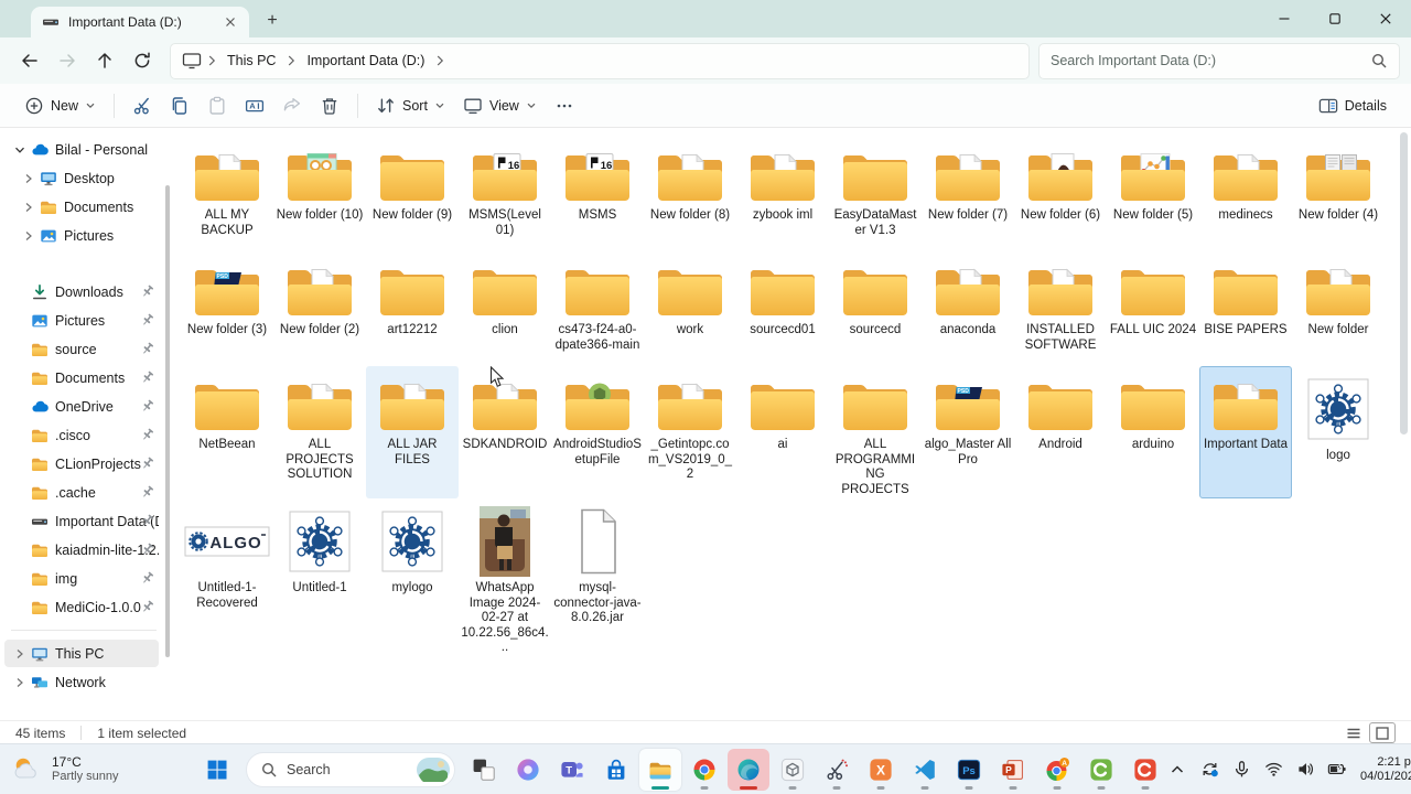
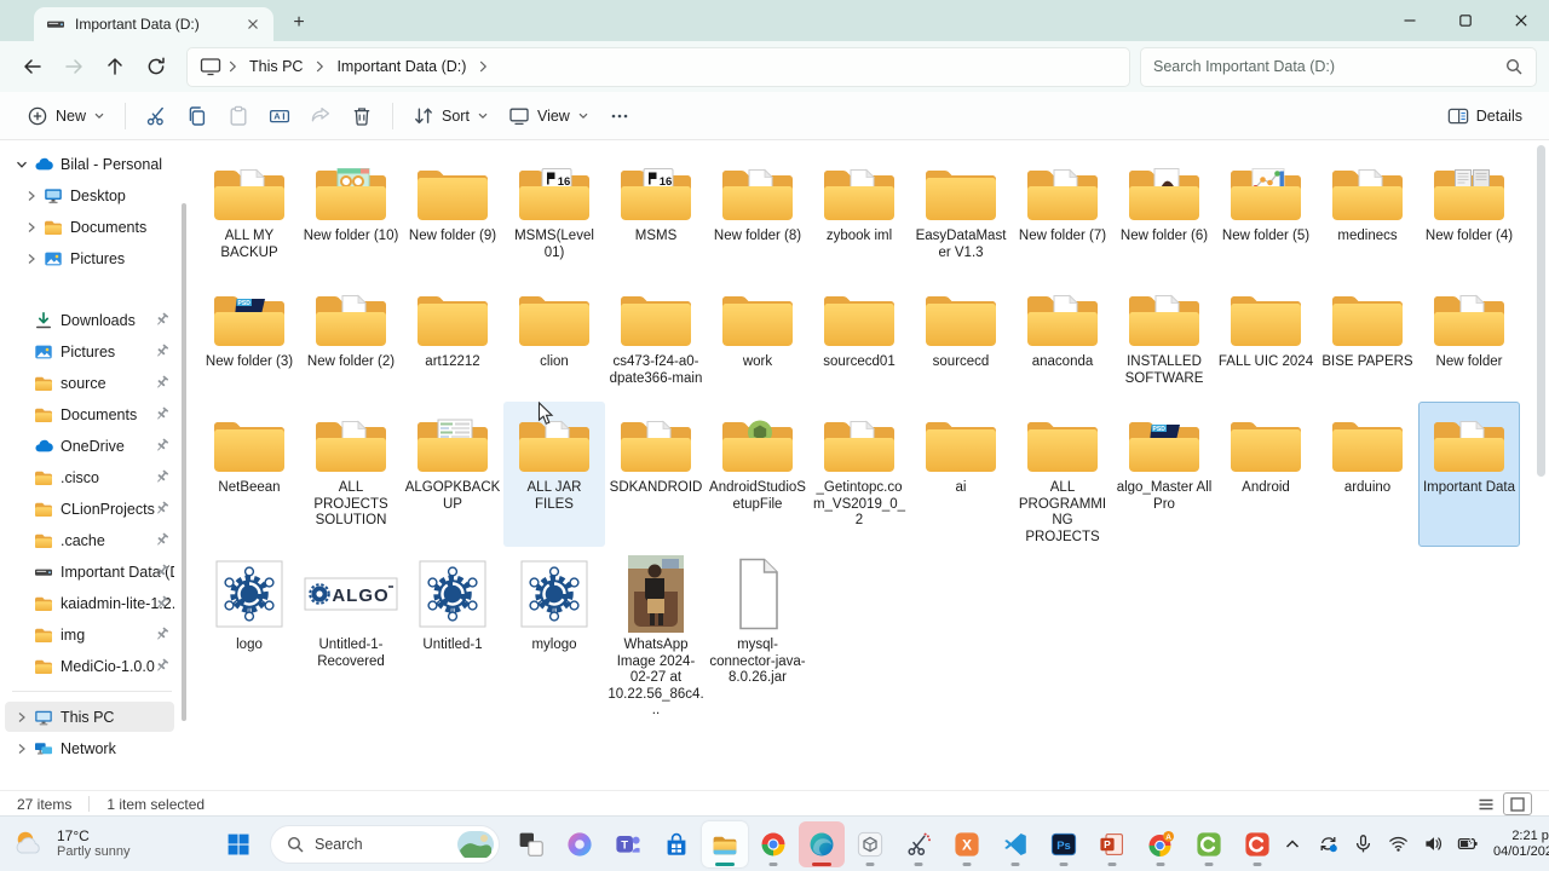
  Important Data (D:)
  +
  This PC
  Important Data (D:)
  Search Important Data (D:)
  New
  A
  Sort
  View
  Details
  Bilal - Personal
  Desktop
  Documents
  Pictures
  Downloads
  Pictures
  source
  Documents
  OneDrive
  .cisco
  CLionProjects
  .cache
  Important Data (
  kaiadmin-lite-12.
  img
  MediCio-1.0.0
  This PC
  Network
  ALL MY BACKUP
  New folder (10)
  New folder (9)
  16
  MSMS(Level 01)
  16
  MSMS
  New folder (8)
  zybook iml
  EasyDataMaster V1.3
  New folder (7)
  New folder (6)
  New folder (5)
  medinecs
  New folder (4)
  New folder (3)
  New folder (2)
  art12212
  clion
  cs473-f24-a0-dpate366-main
  work
  sourcecd01
  sourcecd
  anaconda
  INSTALLED SOFTWARE
  FALL UIC 2024
  BISE PAPERS
  New folder
  NetBeean
  ALL PROJECTS SOLUTION
+ ALGOPKBACKUP
  ALL JAR FILES
  SDKANDROID
  AndroidStudioSetupFile
  _Getintopc.com_VS2019_0_2
  ai
  ALL PROGRAMMING PROJECTS
  algo_Master All Pro
  Android
  arduino
  Important Data
  logo
  ALGO
  Untitled-1-Recovered
  Untitled-1
  mylogo
  WhatsApp Image 2024-02-27 at 10.22.56_86c4...
  mysql-connector-java-8.0.26.jar
- 45 items
+ 27 items
  1 item selected
  17°C
  Partly sunny
  Search
  T
  X
  Ps
  P
  2:21 p
  04/01/20
